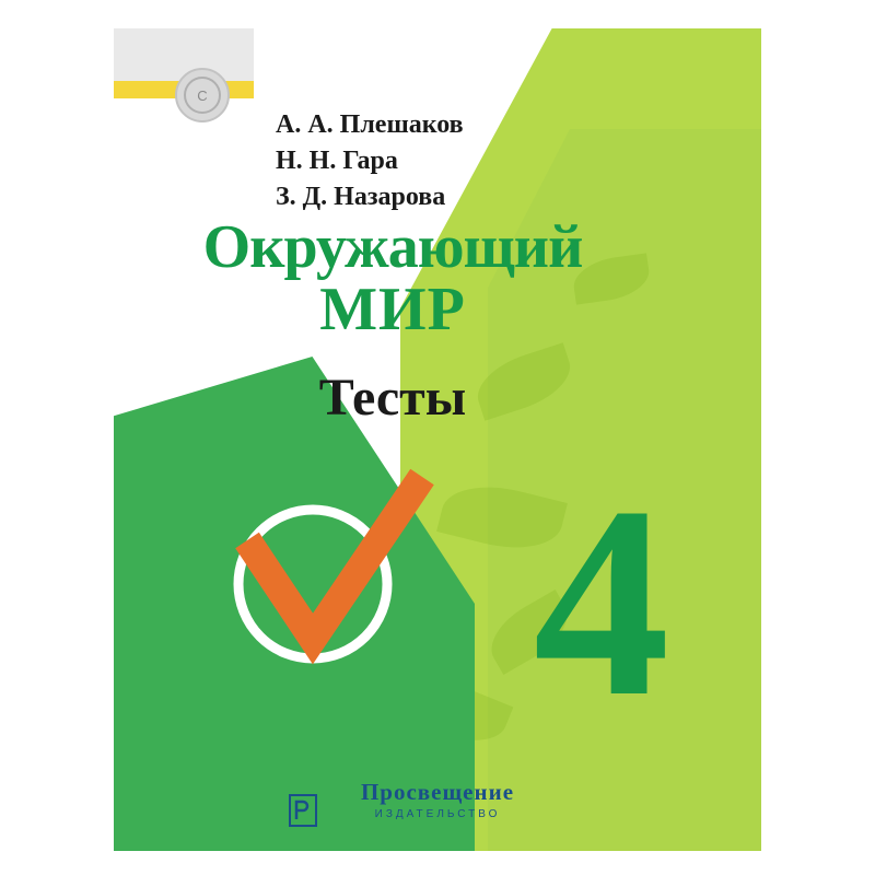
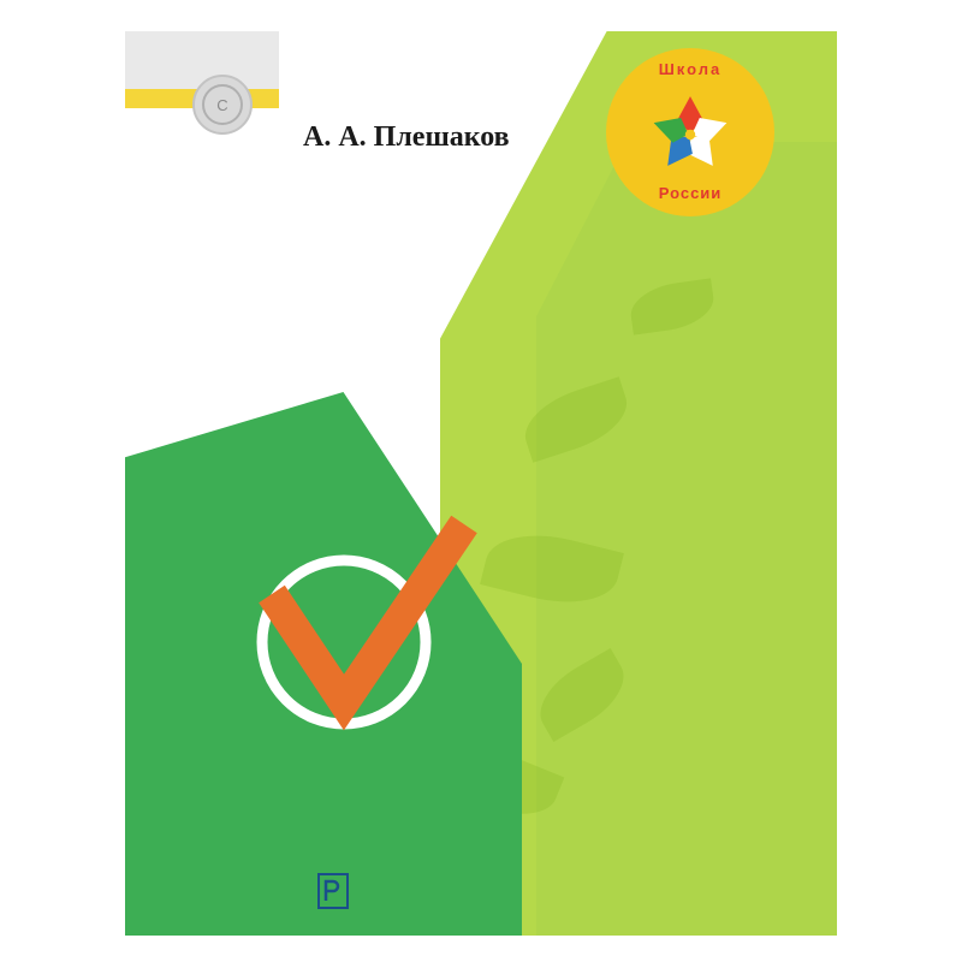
  С
+ Школа
+ России
  А. А. Плешаков
- Н. Н. Гара
- З. Д. Назарова
- Окружающий
- МИР
- Тесты
- 4
- Просвещение
- ИЗДАТЕЛЬСТВО
